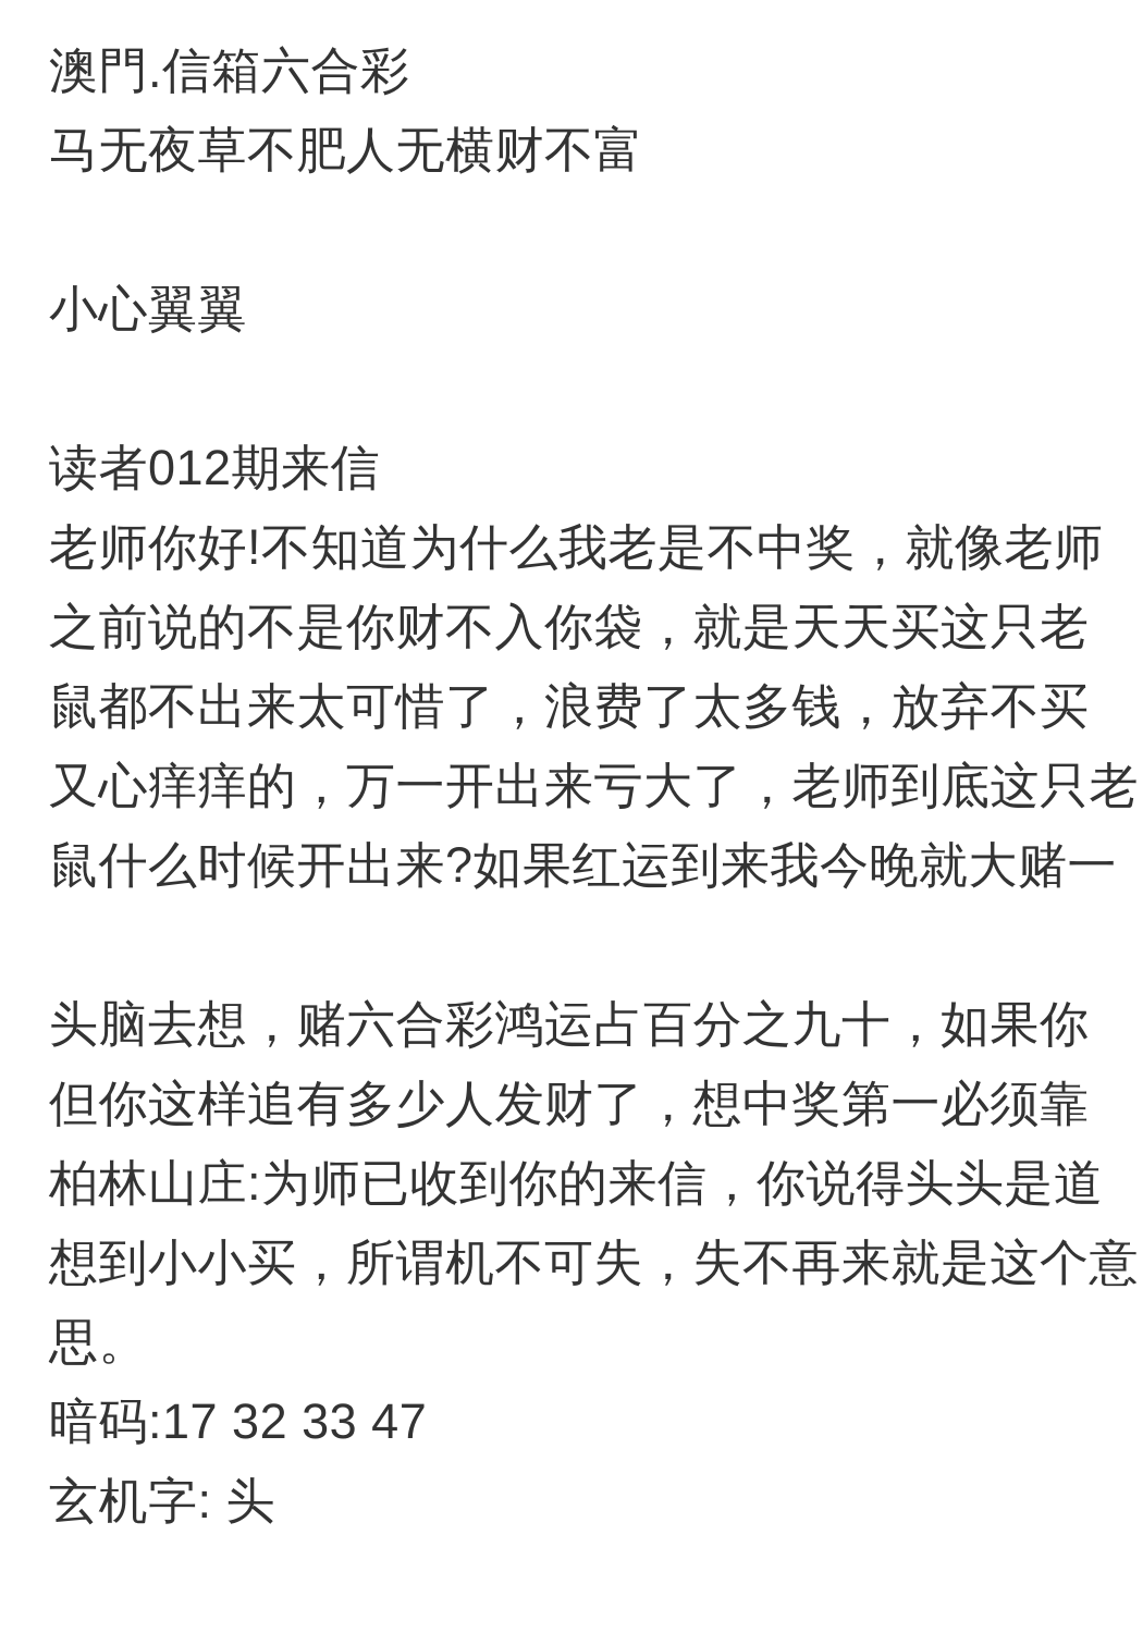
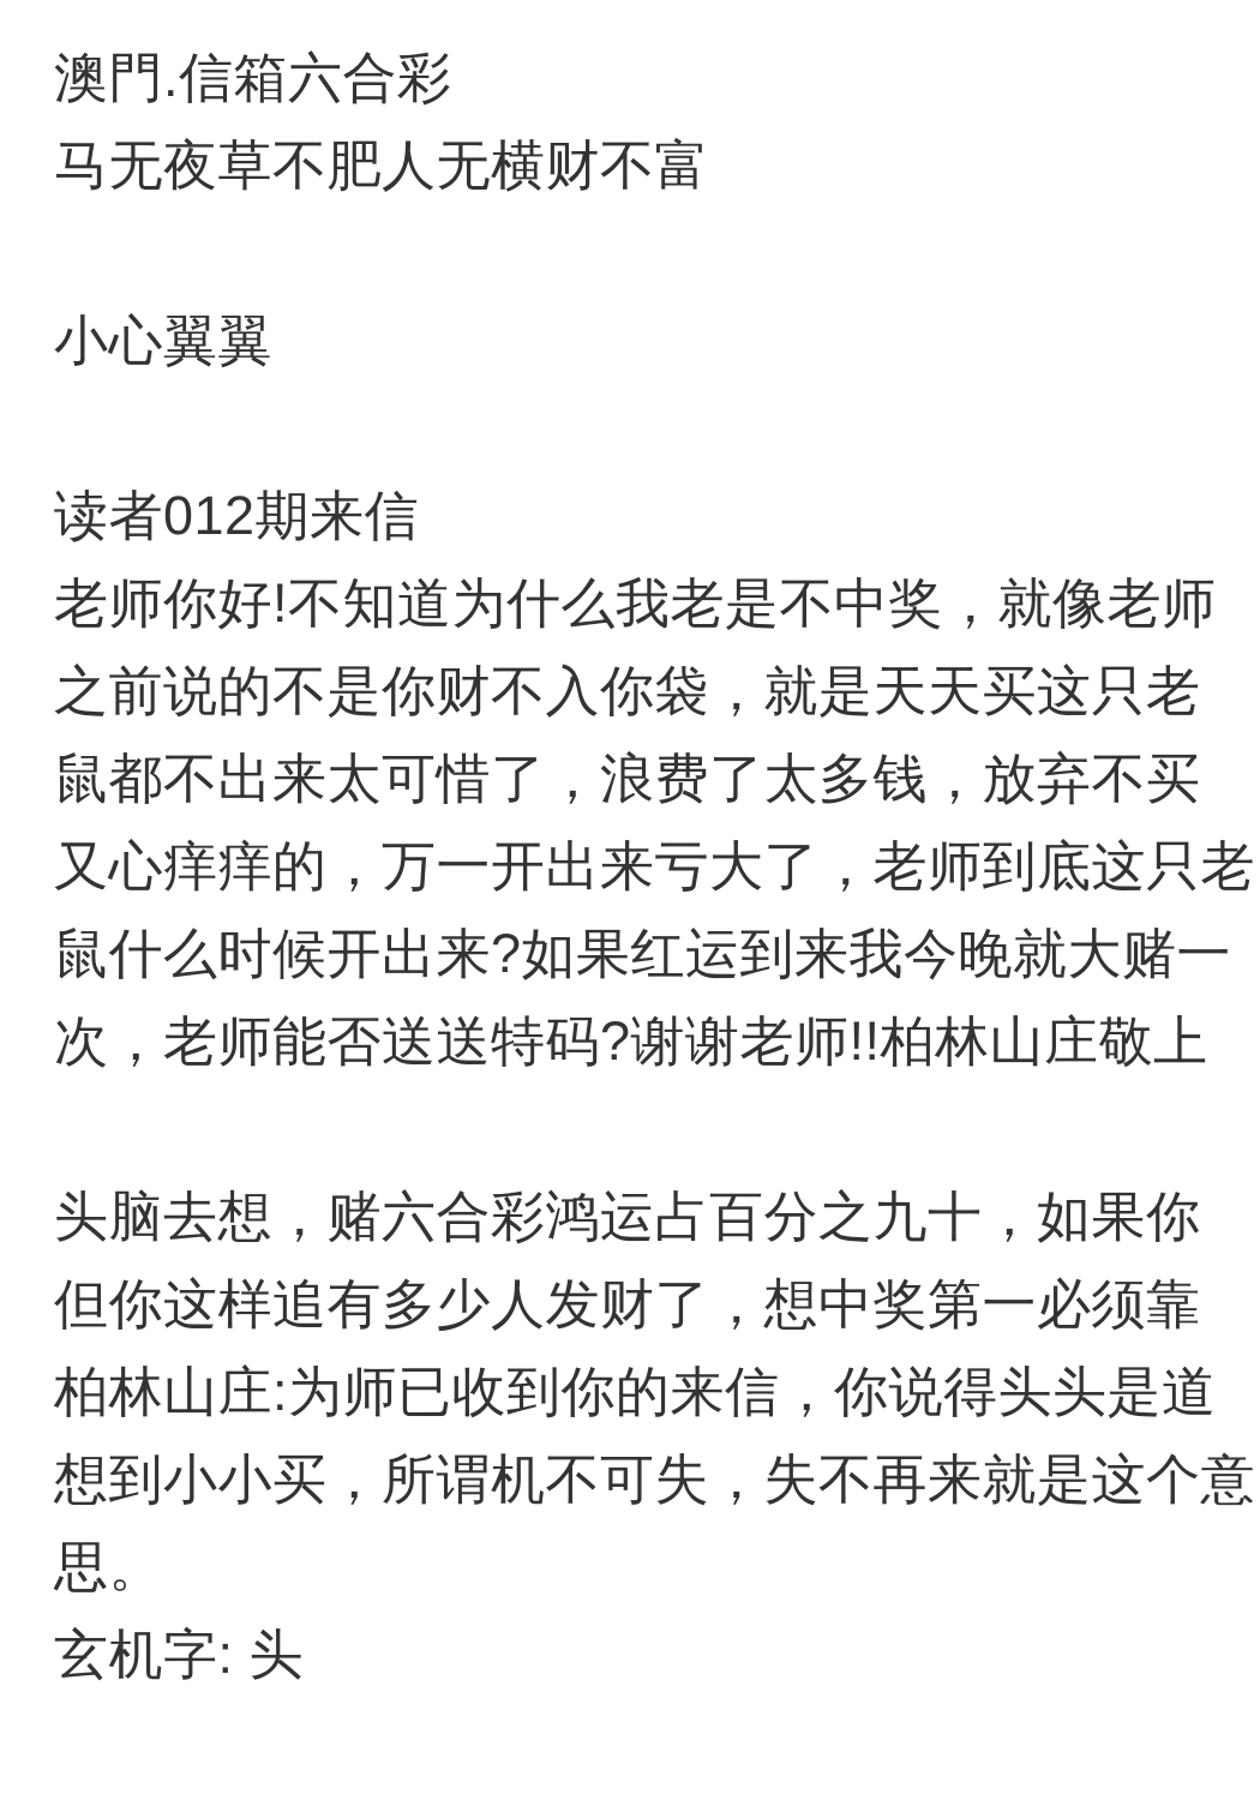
  澳門.信箱六合彩
  马无夜草不肥人无横财不富
  小心翼翼
  读者012期来信
  老师你好!不知道为什么我老是不中奖，就像老师
  之前说的不是你财不入你袋，就是天天买这只老
  鼠都不出来太可惜了，浪费了太多钱，放弃不买
  又心痒痒的，万一开出来亏大了，老师到底这只老
  鼠什么时候开出来?如果红运到来我今晚就大赌一
+ 次，老师能否送送特码?谢谢老师!!柏林山庄敬上
  头脑去想，赌六合彩鸿运占百分之九十，如果你
  但你这样追有多少人发财了，想中奖第一必须靠
  柏林山庄:为师已收到你的来信，你说得头头是道
  想到小小买，所谓机不可失，失不再来就是这个意
  思。
- 暗码:17 32 33 47
  玄机字: 头
